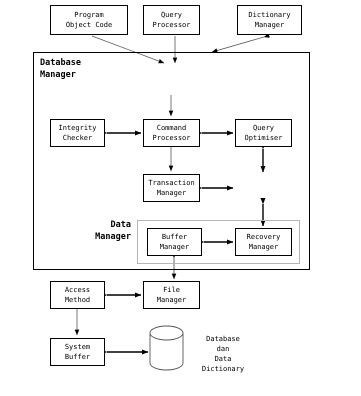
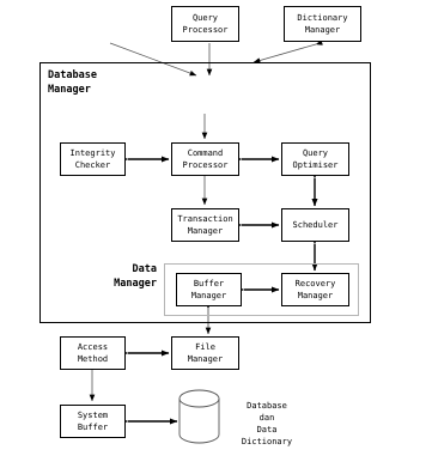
  Database
  Manager
  Data
  Manager
- Program
- Object Code
  Query
  Processor
  Dictionary
  Manager
  Integrity
  Checker
  Command
  Processor
  Query
  Optimiser
  Transaction
  Manager
+ Scheduler
  Buffer
  Manager
  Recovery
  Manager
  Access
  Method
  File
  Manager
  System
  Buffer
  Database
  dan
  Data
  Dictionary
